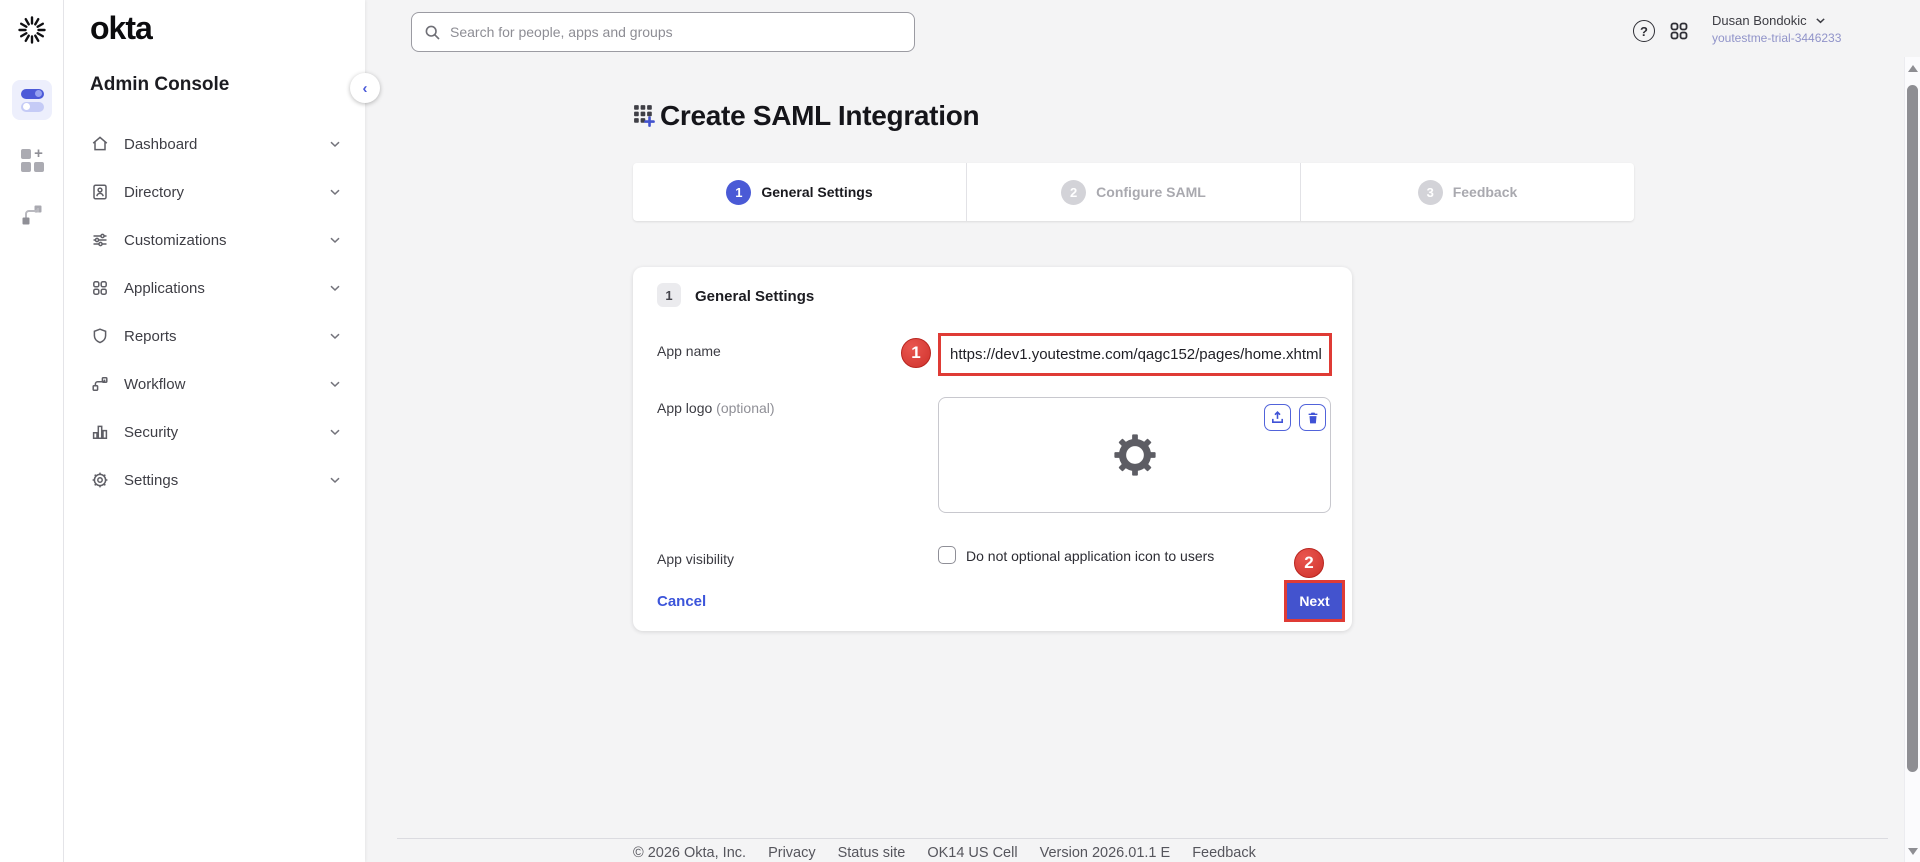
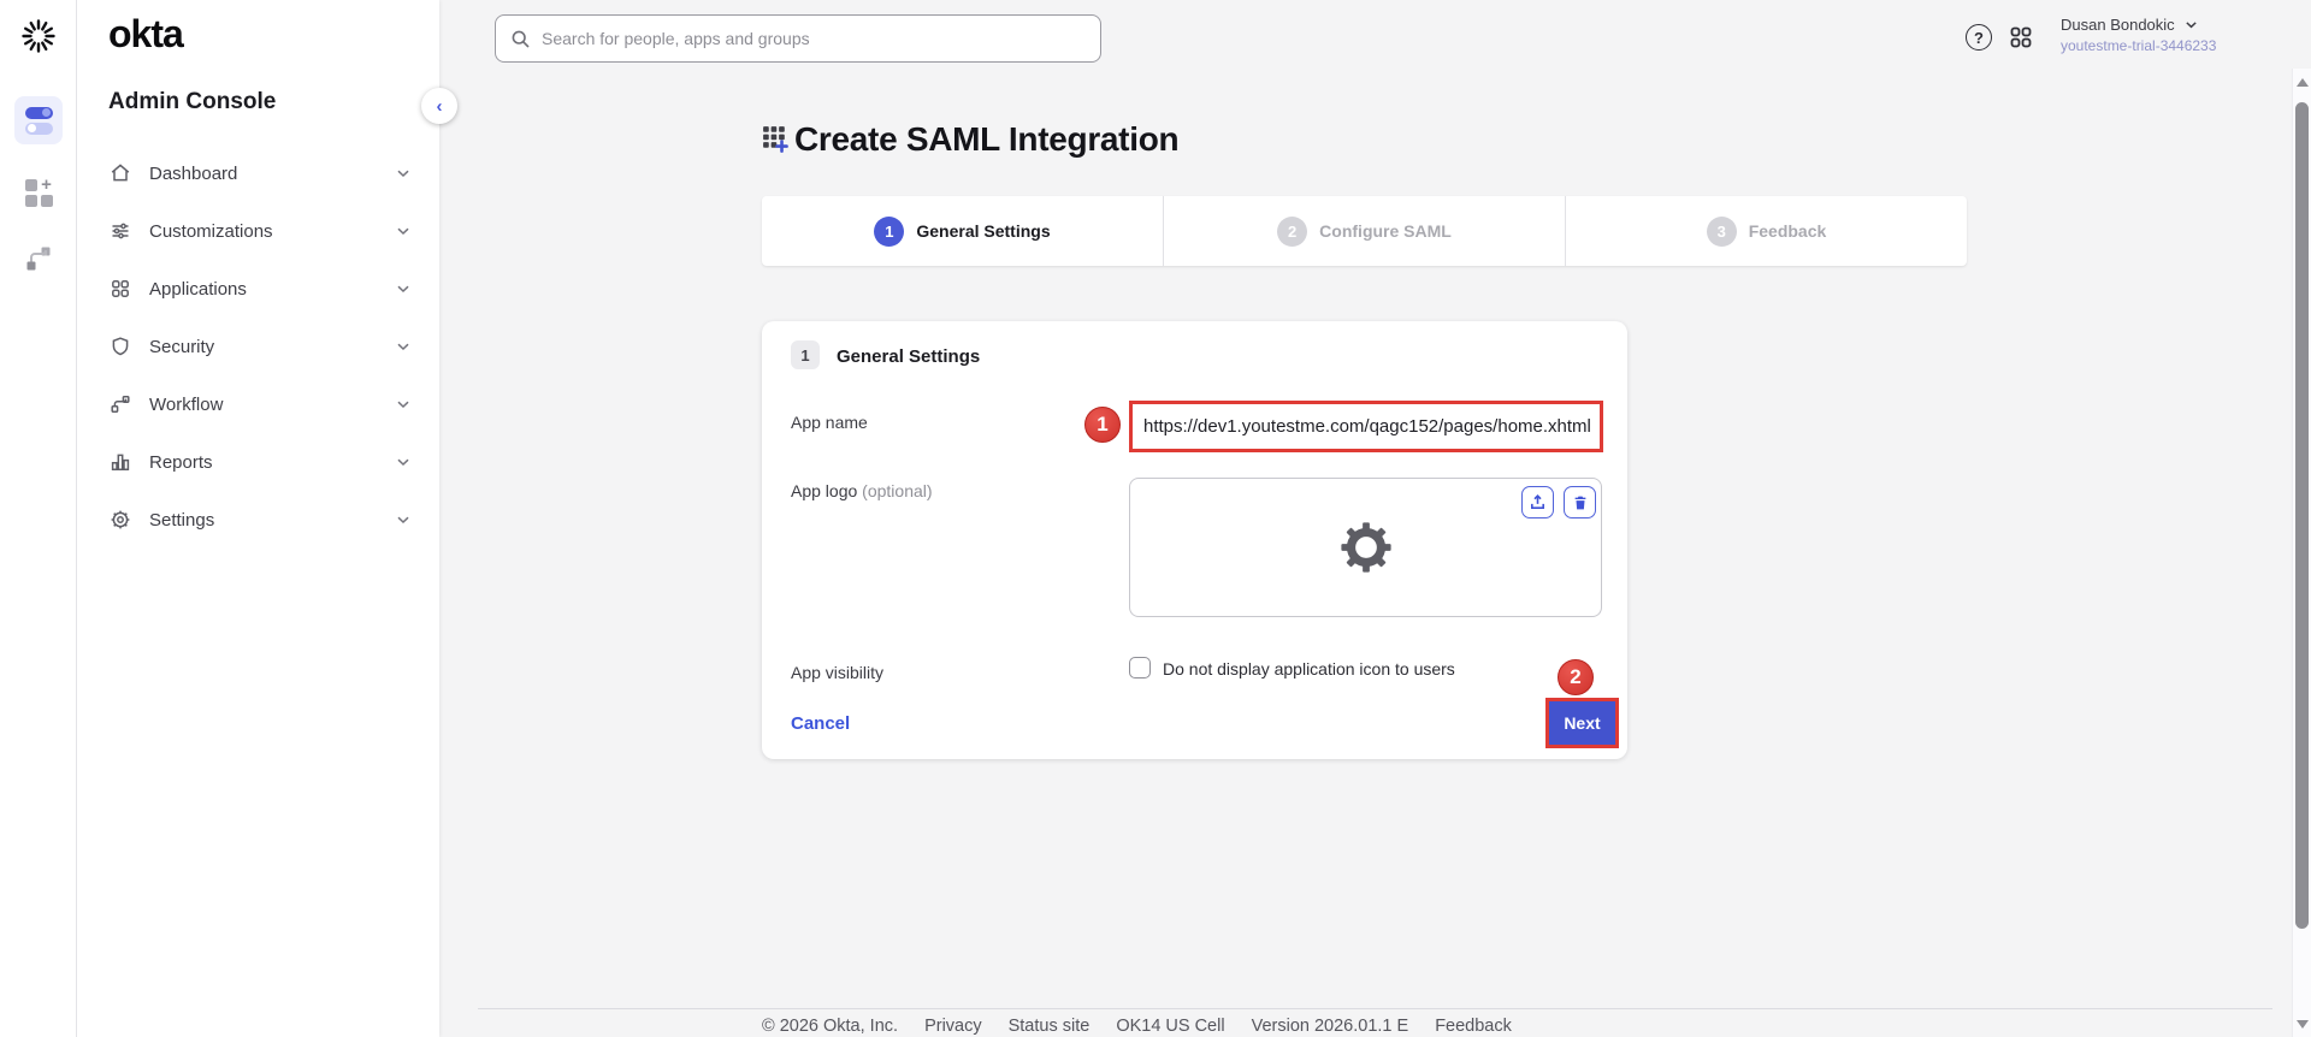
  +
  okta
  Admin Console
  Dashboard
- Directory
  Customizations
  Applications
- Reports
+ Security
  Workflow
- Security
+ Reports
  Settings
  ‹
  Search for people, apps and groups
  ?
  Dusan Bondokic
  youtestme-trial-3446233
  Create SAML Integration
  1
  General Settings
  2
  Configure SAML
  3
  Feedback
  1
  General Settings
  App name
  https://dev1.youtestme.com/qagc152/pages/home.xhtml
  1
  App logo (optional)
  App visibility
- Do not optional application icon to users
+ Do not display application icon to users
  Cancel
  Next
  2
  © 2026 Okta, Inc.
  Privacy
  Status site
  OK14 US Cell
  Version 2026.01.1 E
  Feedback
